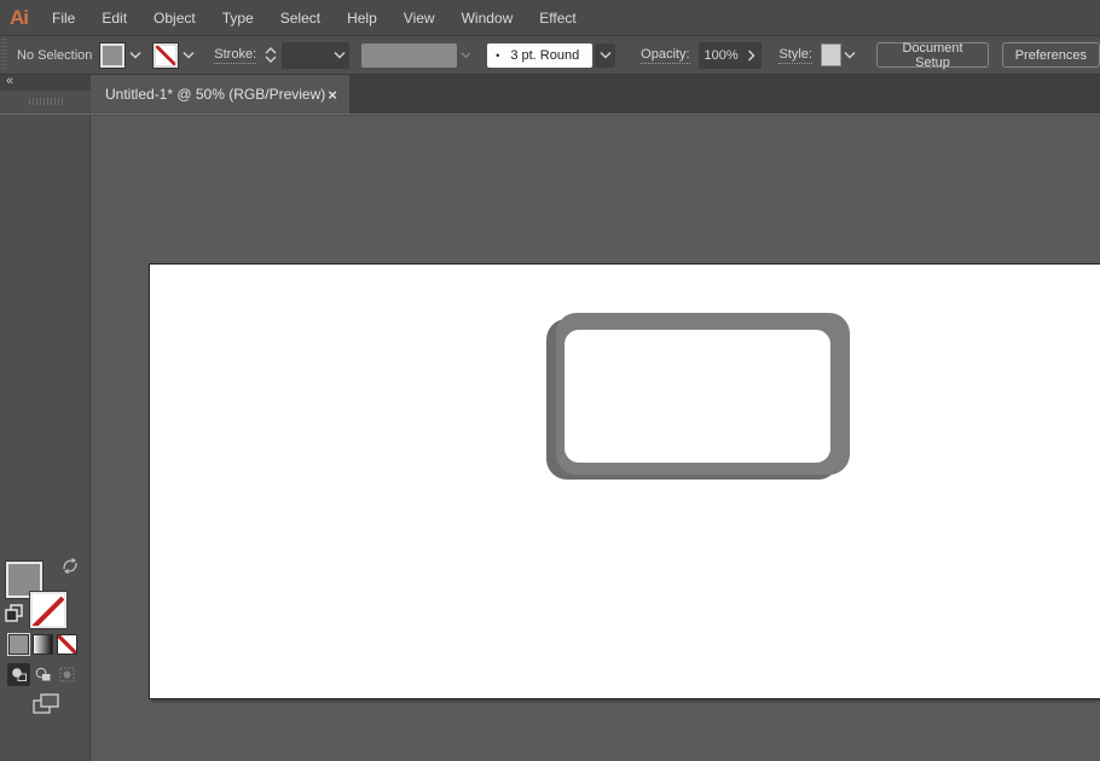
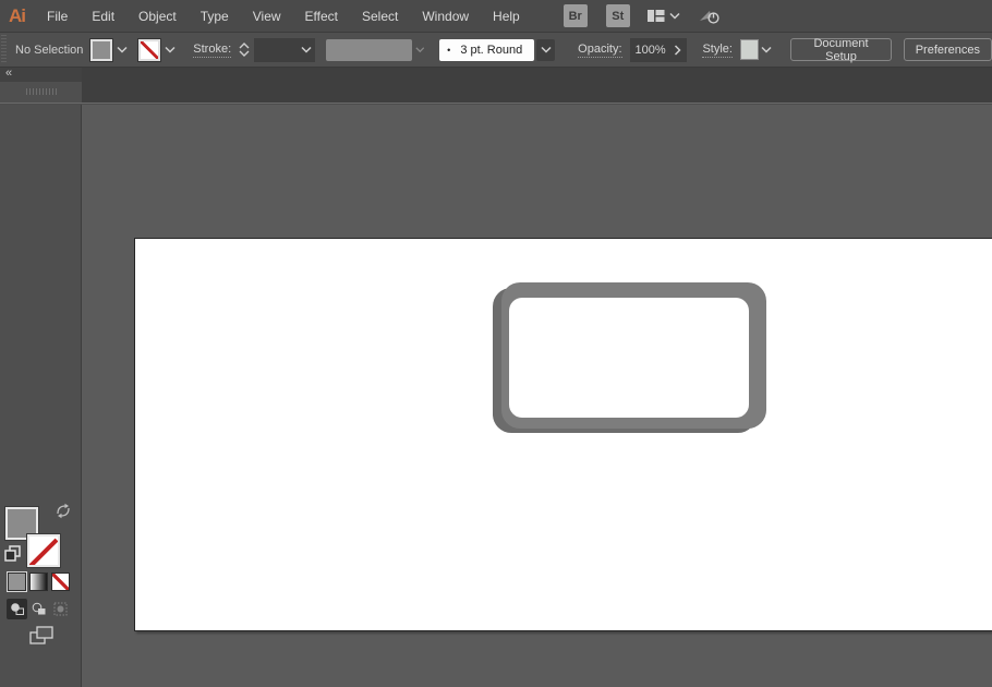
  Ai
  File
  Edit
  Object
  Type
- Select
+ View
- Help
+ Effect
- View
+ Select
  Window
- Effect
+ Help
+ Br
+ St
  No Selection
  Stroke:
  •
  3 pt. Round
  Opacity:
  100%
  Style:
  Document Setup
  Preferences
  «
- Untitled-1* @ 50% (RGB/Preview)
- ×
